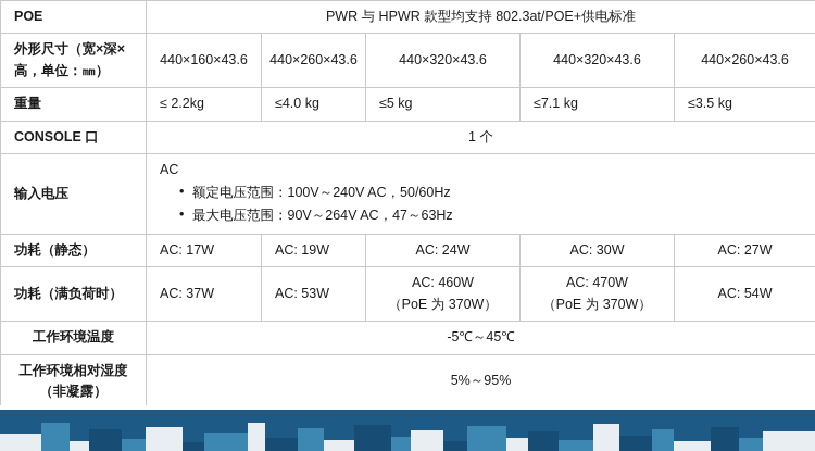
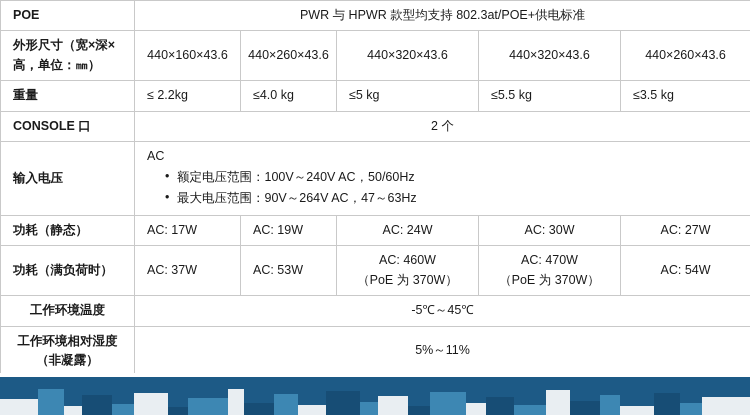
  POE	PWR 与 HPWR 款型均支持 802.3at/POE+供电标准
  外形尺寸（宽×深×高，单位：㎜）	440×160×43.6	440×260×43.6	440×320×43.6	440×320×43.6	440×260×43.6
- 重量	≤ 2.2kg	≤4.0 kg	≤5 kg	≤7.1 kg	≤3.5 kg
+ 重量	≤ 2.2kg	≤4.0 kg	≤5 kg	≤5.5 kg	≤3.5 kg
- CONSOLE 口	1 个
+ CONSOLE 口	2 个
  输入电压	AC 额定电压范围：100V～240V AC，50/60Hz 最大电压范围：90V～264V AC，47～63Hz
  功耗（静态）	AC: 17W	AC: 19W	AC: 24W	AC: 30W	AC: 27W
  功耗（满负荷时）	AC: 37W	AC: 53W	AC: 460W （PoE 为 370W）	AC: 470W （PoE 为 370W）	AC: 54W
  工作环境温度	-5℃～45℃
- 工作环境相对湿度（非凝露）	5%～95%
+ 工作环境相对湿度（非凝露）	5%～11%
